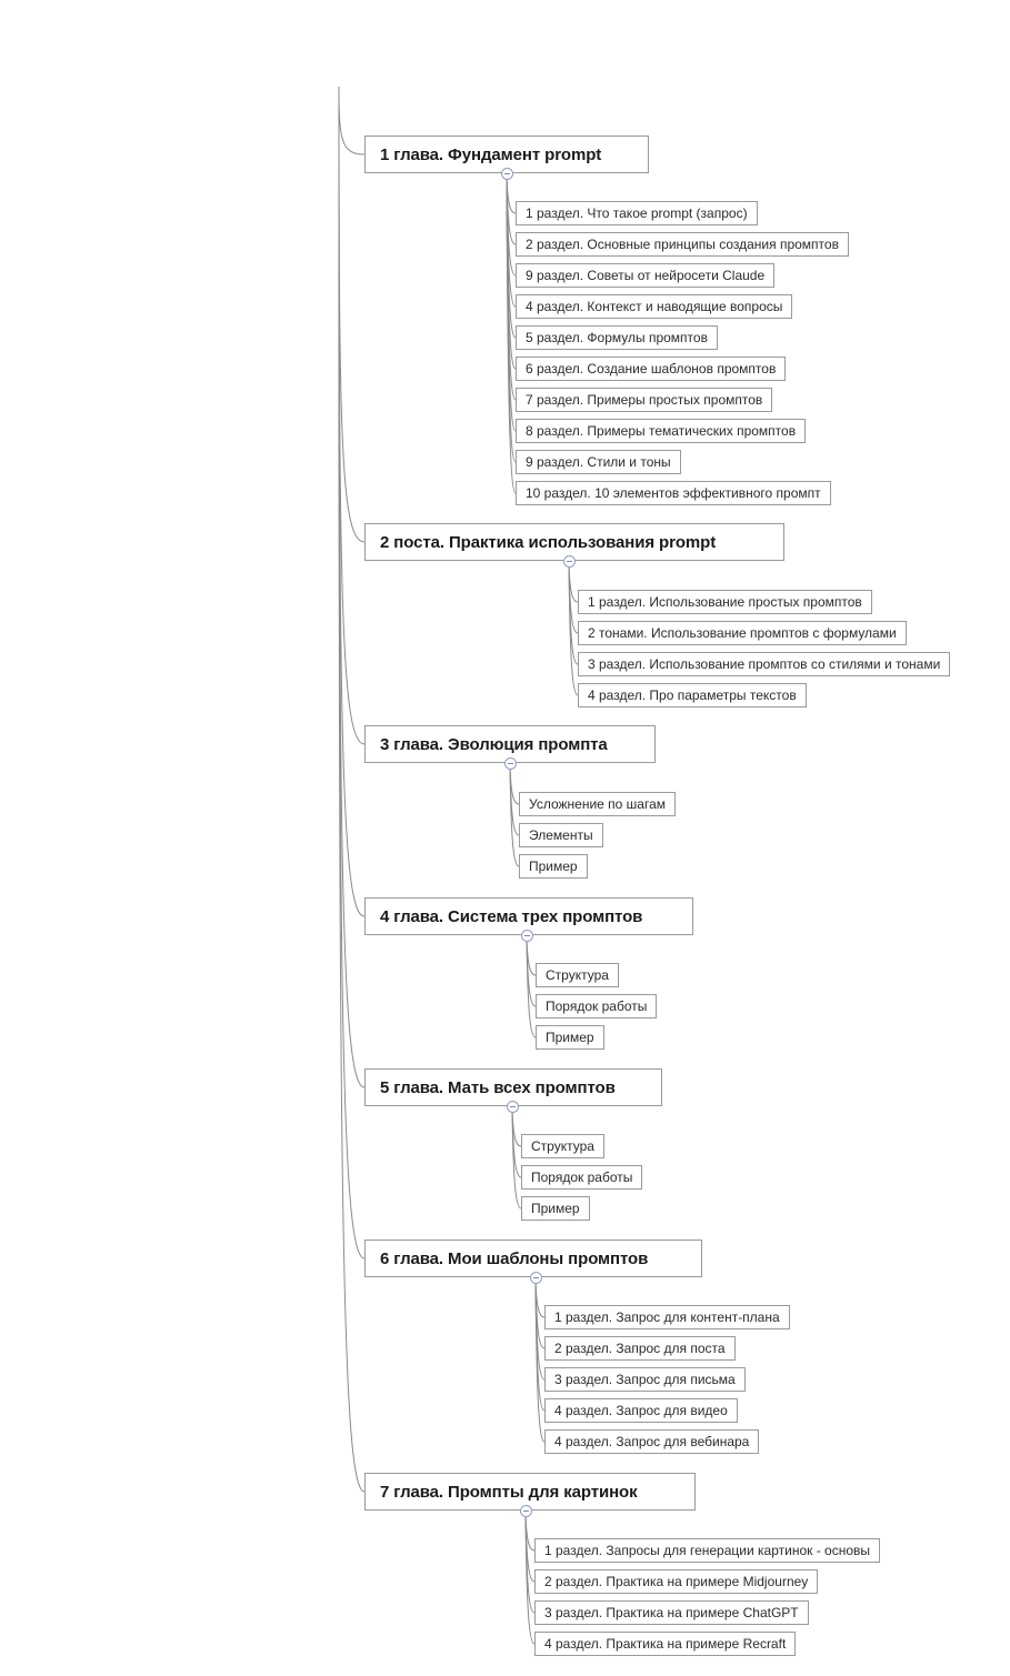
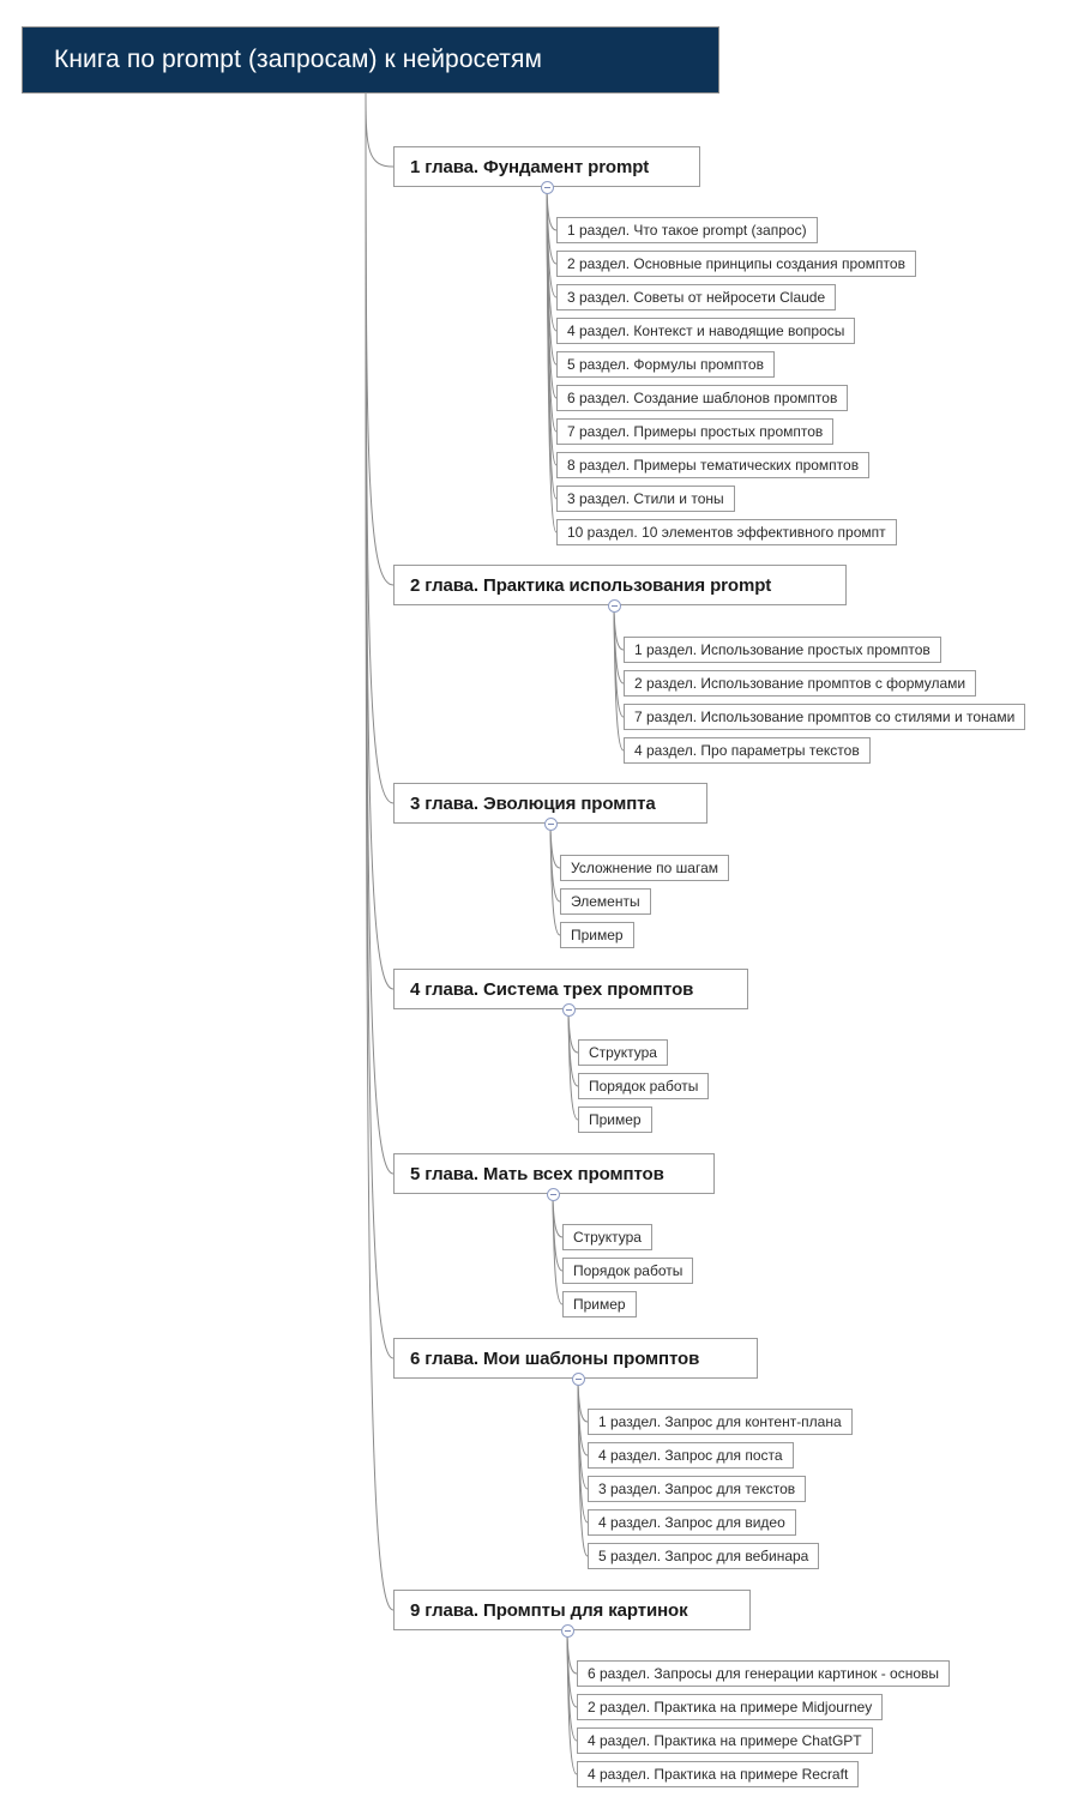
+ Книга по prompt (запросам) к нейросетям
  1 глава. Фундамент prompt
  1 раздел. Что такое prompt (запрос)
  2 раздел. Основные принципы создания промптов
- 9 раздел. Советы от нейросети Claude
+ 3 раздел. Советы от нейросети Claude
  4 раздел. Контекст и наводящие вопросы
  5 раздел. Формулы промптов
  6 раздел. Создание шаблонов промптов
  7 раздел. Примеры простых промптов
  8 раздел. Примеры тематических промптов
- 9 раздел. Стили и тоны
+ 3 раздел. Стили и тоны
  10 раздел. 10 элементов эффективного промпт
- 2 поста. Практика использования prompt
+ 2 глава. Практика использования prompt
  1 раздел. Использование простых промптов
- 2 тонами. Использование промптов с формулами
+ 2 раздел. Использование промптов с формулами
- 3 раздел. Использование промптов со стилями и тонами
+ 7 раздел. Использование промптов со стилями и тонами
  4 раздел. Про параметры текстов
  3 глава. Эволюция промпта
  Усложнение по шагам
  Элементы
  Пример
  4 глава. Система трех промптов
  Структура
  Порядок работы
  Пример
  5 глава. Мать всех промптов
  Структура
  Порядок работы
  Пример
  6 глава. Мои шаблоны промптов
  1 раздел. Запрос для контент-плана
- 2 раздел. Запрос для поста
+ 4 раздел. Запрос для поста
- 3 раздел. Запрос для письма
+ 3 раздел. Запрос для текстов
  4 раздел. Запрос для видео
- 4 раздел. Запрос для вебинара
+ 5 раздел. Запрос для вебинара
- 7 глава. Промпты для картинок
+ 9 глава. Промпты для картинок
- 1 раздел. Запросы для генерации картинок - основы
+ 6 раздел. Запросы для генерации картинок - основы
  2 раздел. Практика на примере Midjourney
- 3 раздел. Практика на примере ChatGPT
+ 4 раздел. Практика на примере ChatGPT
  4 раздел. Практика на примере Recraft
